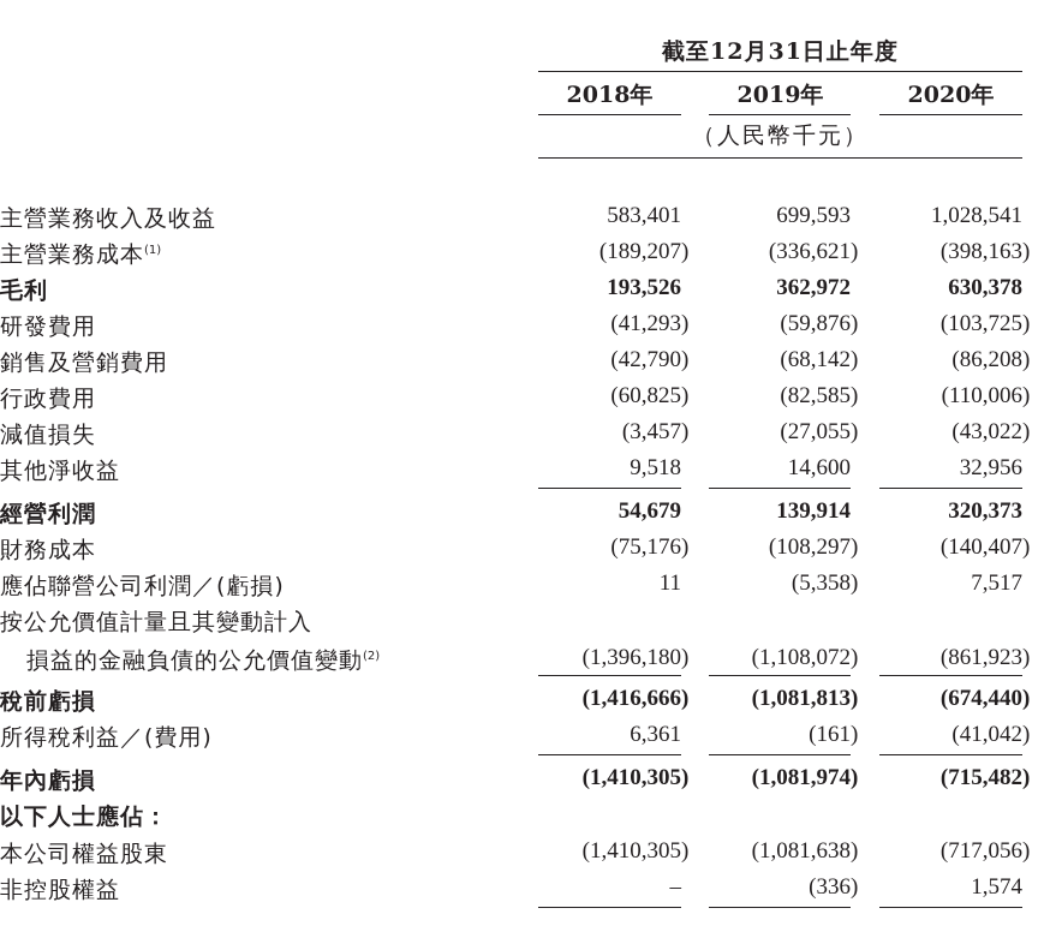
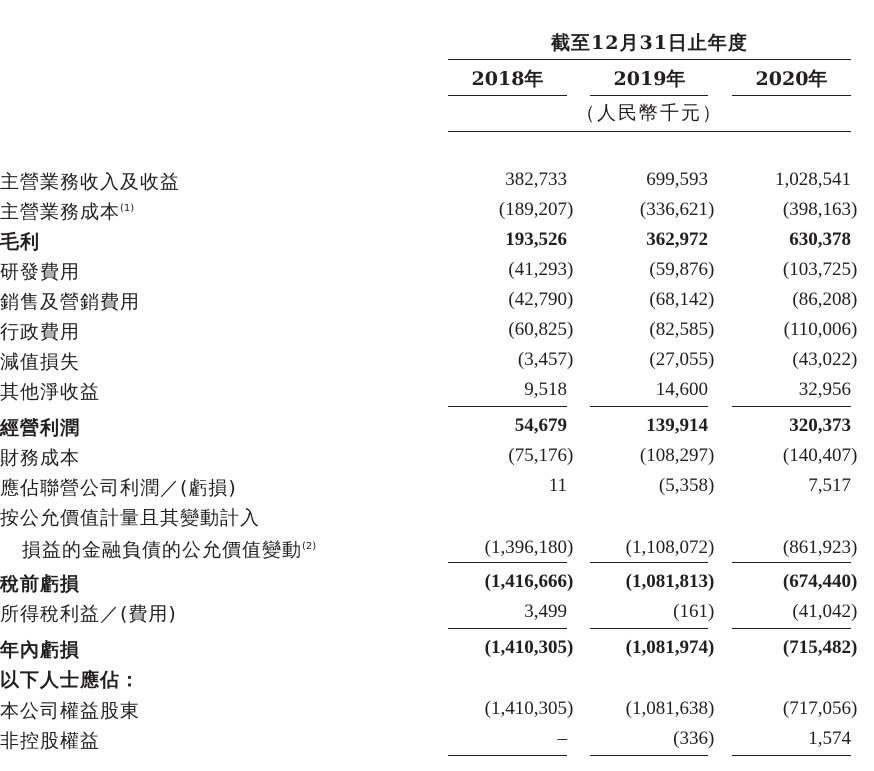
  截至12月31日止年度
  2018年
  2019年
  2020年
  （人民幣千元）
  主營業務收入及收益
- 583,401
+ 382,733
  699,593
  1,028,541
  主營業務成本(1)
  (189,207)
  (336,621)
  (398,163)
  毛利
  193,526
  362,972
  630,378
  研發費用
  (41,293)
  (59,876)
  (103,725)
  銷售及營銷費用
  (42,790)
  (68,142)
  (86,208)
  行政費用
  (60,825)
  (82,585)
  (110,006)
  減值損失
  (3,457)
  (27,055)
  (43,022)
  其他淨收益
  9,518
  14,600
  32,956
  經營利潤
  54,679
  139,914
  320,373
  財務成本
  (75,176)
  (108,297)
  (140,407)
  應佔聯營公司利潤／(虧損)
  11
  (5,358)
  7,517
  按公允價值計量且其變動計入
  損益的金融負債的公允價值變動(2)
  (1,396,180)
  (1,108,072)
  (861,923)
  稅前虧損
  (1,416,666)
  (1,081,813)
  (674,440)
  所得稅利益／(費用)
- 6,361
+ 3,499
  (161)
  (41,042)
  年內虧損
  (1,410,305)
  (1,081,974)
  (715,482)
  以下人士應佔：
  本公司權益股東
  (1,410,305)
  (1,081,638)
  (717,056)
  非控股權益
  –
  (336)
  1,574
